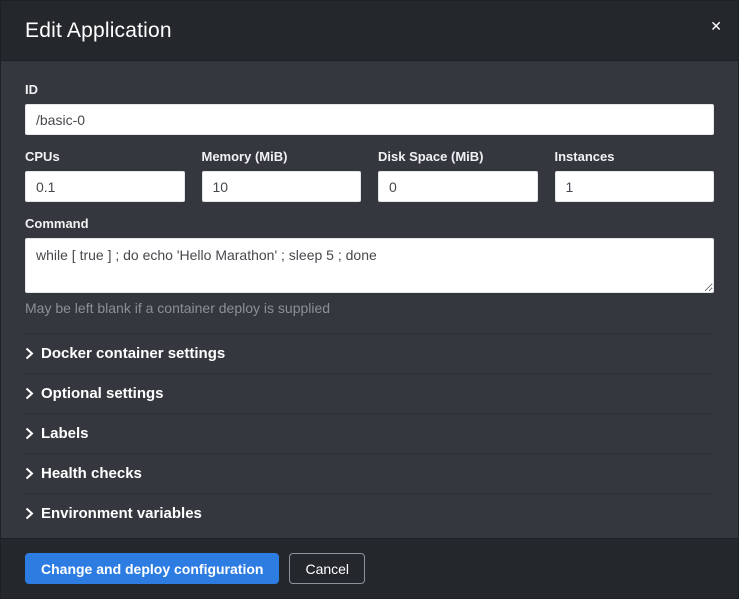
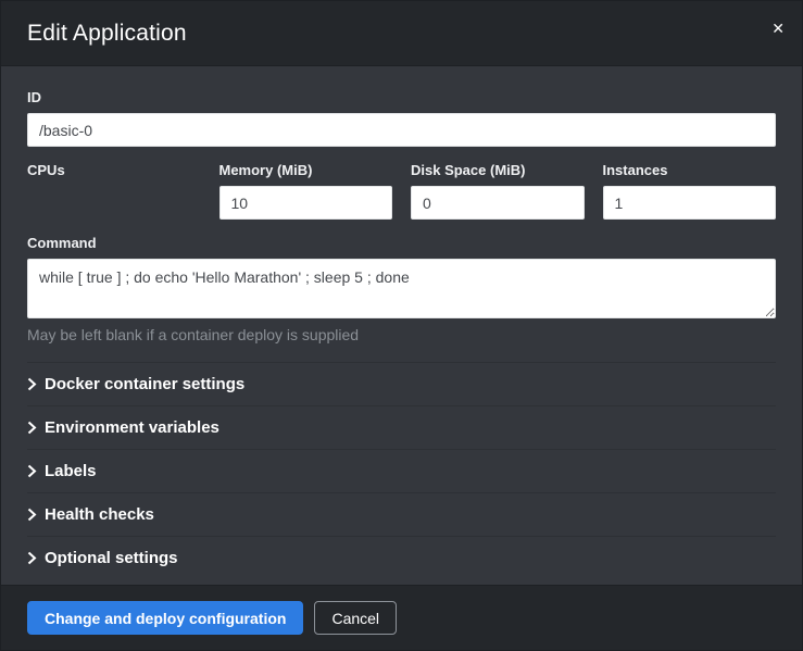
  Edit Application
  ✕
  ID
  /basic-0
  CPUs
- 0.1
  Memory (MiB)
  10
  Disk Space (MiB)
  0
  Instances
  1
  Command
  while [ true ] ; do echo 'Hello Marathon' ; sleep 5 ; done
  May be left blank if a container deploy is supplied
  Docker container settings
- Optional settings
+ Environment variables
  Labels
  Health checks
- Environment variables
+ Optional settings
  Change and deploy configuration
  Cancel
